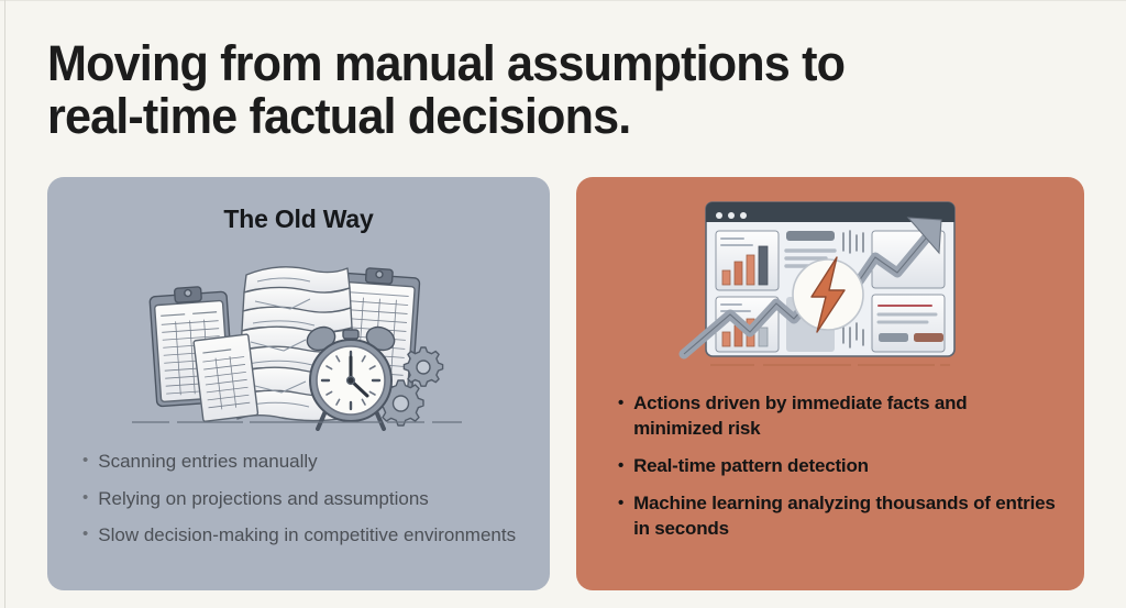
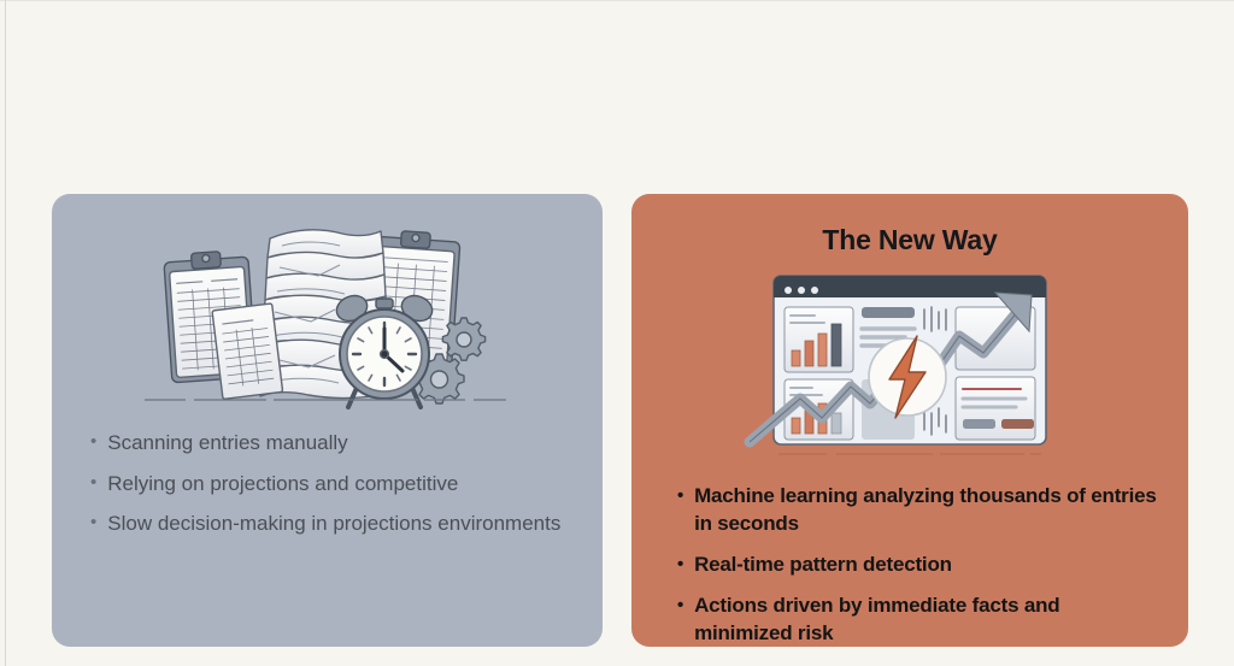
- Moving from manual assumptions to
- real-time factual decisions.
- The Old Way
  •
  Scanning entries manually
  •
- Relying on projections and assumptions
+ Relying on projections and competitive
  •
- Slow decision-making in competitive environments
+ Slow decision-making in projections environments
+ The New Way
  •
- Actions driven by immediate facts and minimized risk
+ Machine learning analyzing thousands of entries in seconds
  •
  Real-time pattern detection
  •
- Machine learning analyzing thousands of entries in seconds
+ Actions driven by immediate facts and minimized risk
